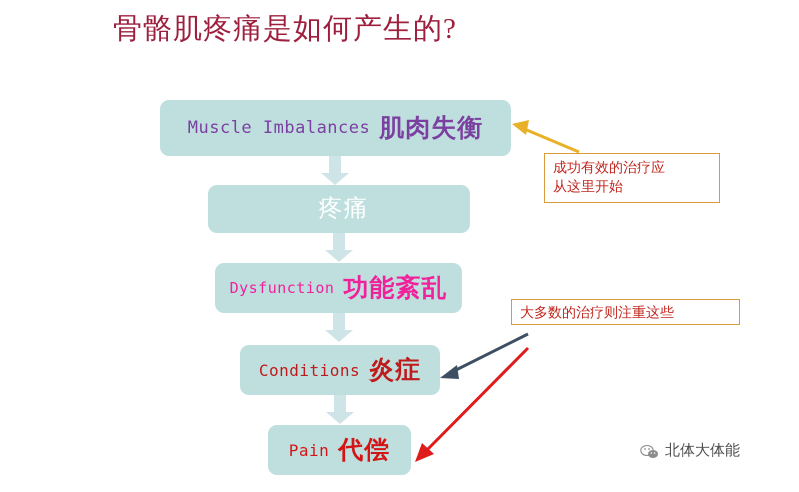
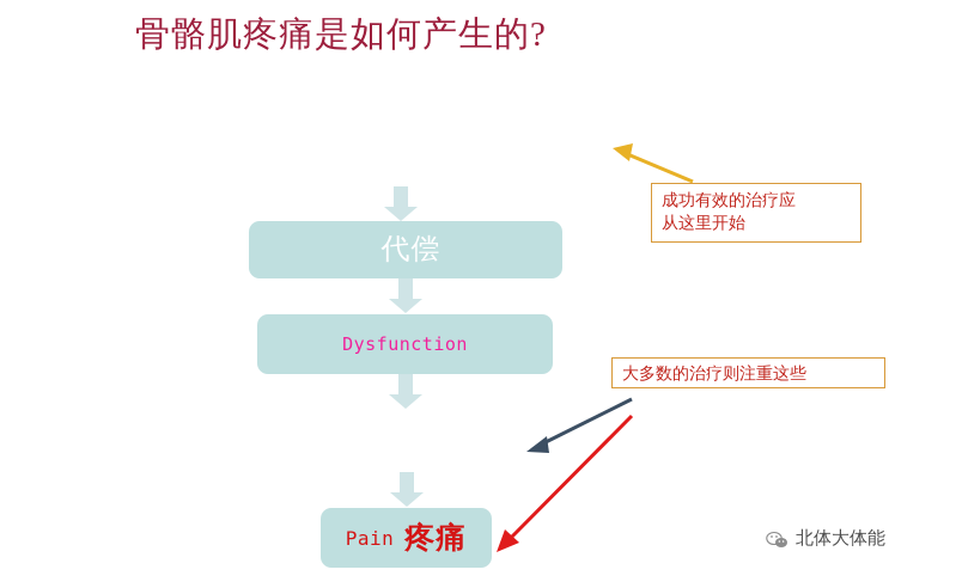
  骨骼肌疼痛是如何产生的?
- Muscle Imbalances
- 肌肉失衡
- 疼痛
+ 代偿
  Dysfunction
- 功能紊乱
- Conditions
- 炎症
  Pain
- 代偿
+ 疼痛
  成功有效的治疗应
  从这里开始
  大多数的治疗则注重这些
  北体大体能
